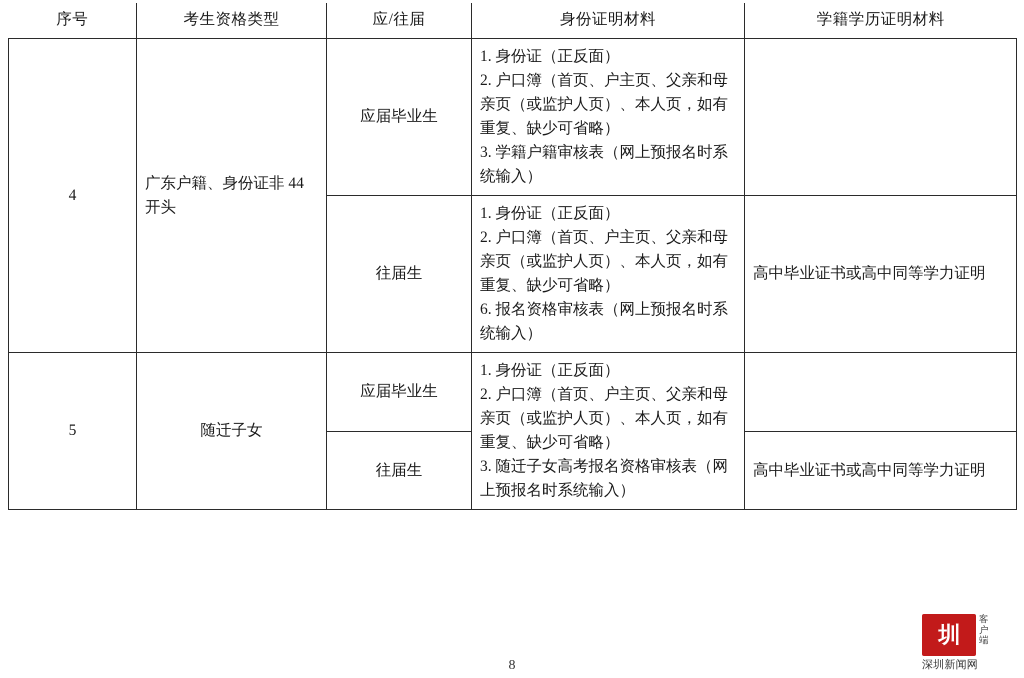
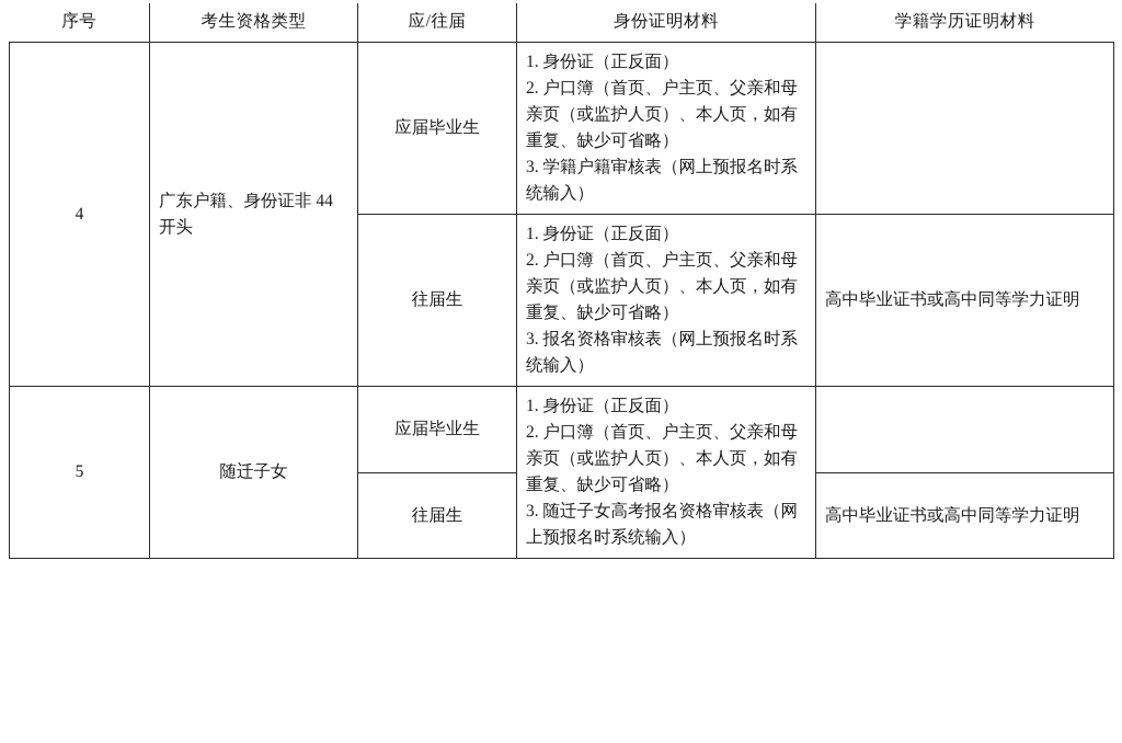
  序号	考生资格类型	应/往届	身份证明材料	学籍学历证明材料
  4	广东户籍、身份证非 44 开头	应届毕业生	1. 身份证（正反面） 2. 户口簿（首页、户主页、父亲和母亲页（或监护人页）、本人页，如有重复、缺少可省略） 3. 学籍户籍审核表（网上预报名时系统输入）
- 往届生	1. 身份证（正反面） 2. 户口簿（首页、户主页、父亲和母亲页（或监护人页）、本人页，如有重复、缺少可省略） 6. 报名资格审核表（网上预报名时系统输入）	高中毕业证书或高中同等学力证明
+ 往届生	1. 身份证（正反面） 2. 户口簿（首页、户主页、父亲和母亲页（或监护人页）、本人页，如有重复、缺少可省略） 3. 报名资格审核表（网上预报名时系统输入）	高中毕业证书或高中同等学力证明
  5	随迁子女	应届毕业生	1. 身份证（正反面） 2. 户口簿（首页、户主页、父亲和母亲页（或监护人页）、本人页，如有重复、缺少可省略） 3. 随迁子女高考报名资格审核表（网上预报名时系统输入）
  往届生	高中毕业证书或高中同等学力证明
- 8
- 圳
- 客户端
- 深圳新闻网
